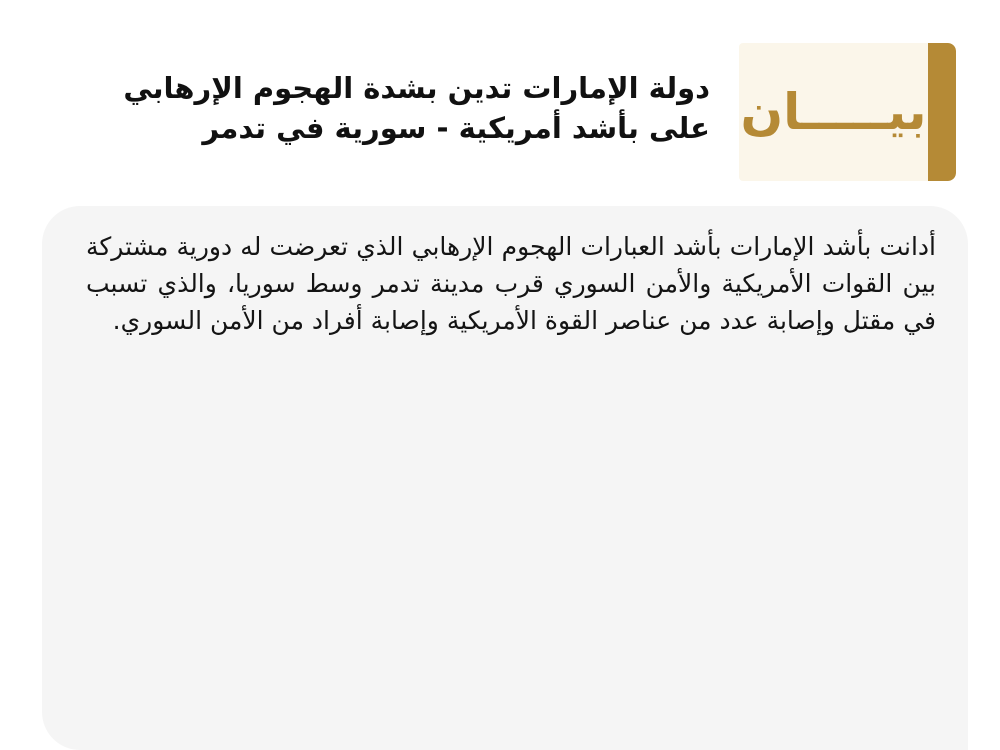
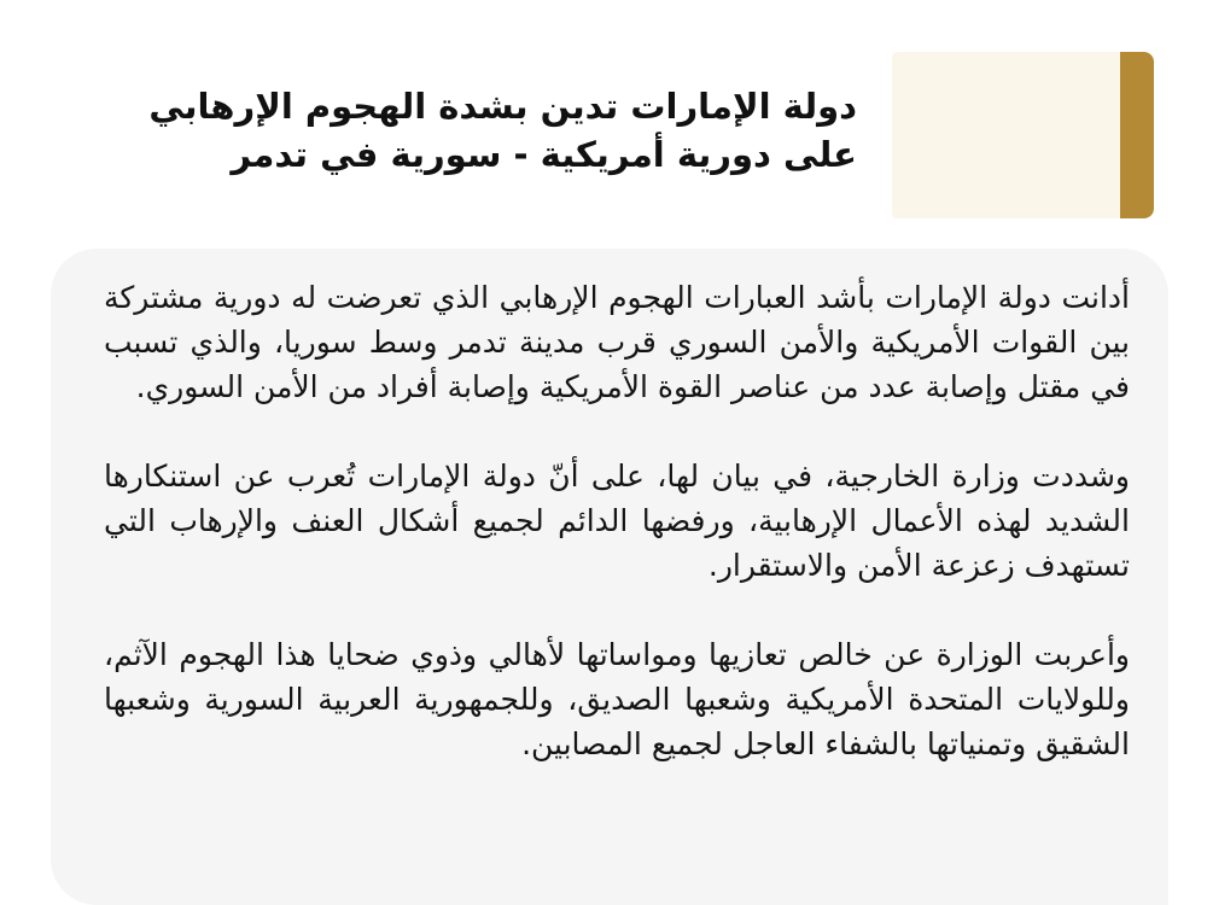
- بيـــــان
- دولة الإمارات تدين بشدة الهجوم الإرهابي على بأشد أمريكية - سورية في تدمر
+ دولة الإمارات تدين بشدة الهجوم الإرهابي على دورية أمريكية - سورية في تدمر
- أدانت بأشد الإمارات بأشد العبارات الهجوم الإرهابي الذي تعرضت له دورية مشتركة بين القوات الأمريكية والأمن السوري قرب مدينة تدمر وسط سوريا، والذي تسبب في مقتل وإصابة عدد من عناصر القوة الأمريكية وإصابة أفراد من الأمن السوري.
+ أدانت دولة الإمارات بأشد العبارات الهجوم الإرهابي الذي تعرضت له دورية مشتركة بين القوات الأمريكية والأمن السوري قرب مدينة تدمر وسط سوريا، والذي تسبب في مقتل وإصابة عدد من عناصر القوة الأمريكية وإصابة أفراد من الأمن السوري.
+ وشددت وزارة الخارجية، في بيان لها، على أنّ دولة الإمارات تُعرب عن استنكارها الشديد لهذه الأعمال الإرهابية، ورفضها الدائم لجميع أشكال العنف والإرهاب التي تستهدف زعزعة الأمن والاستقرار.
+ وأعربت الوزارة عن خالص تعازيها ومواساتها لأهالي وذوي ضحايا هذا الهجوم الآثم، وللولايات المتحدة الأمريكية وشعبها الصديق، وللجمهورية العربية السورية وشعبها الشقيق وتمنياتها بالشفاء العاجل لجميع المصابين.
